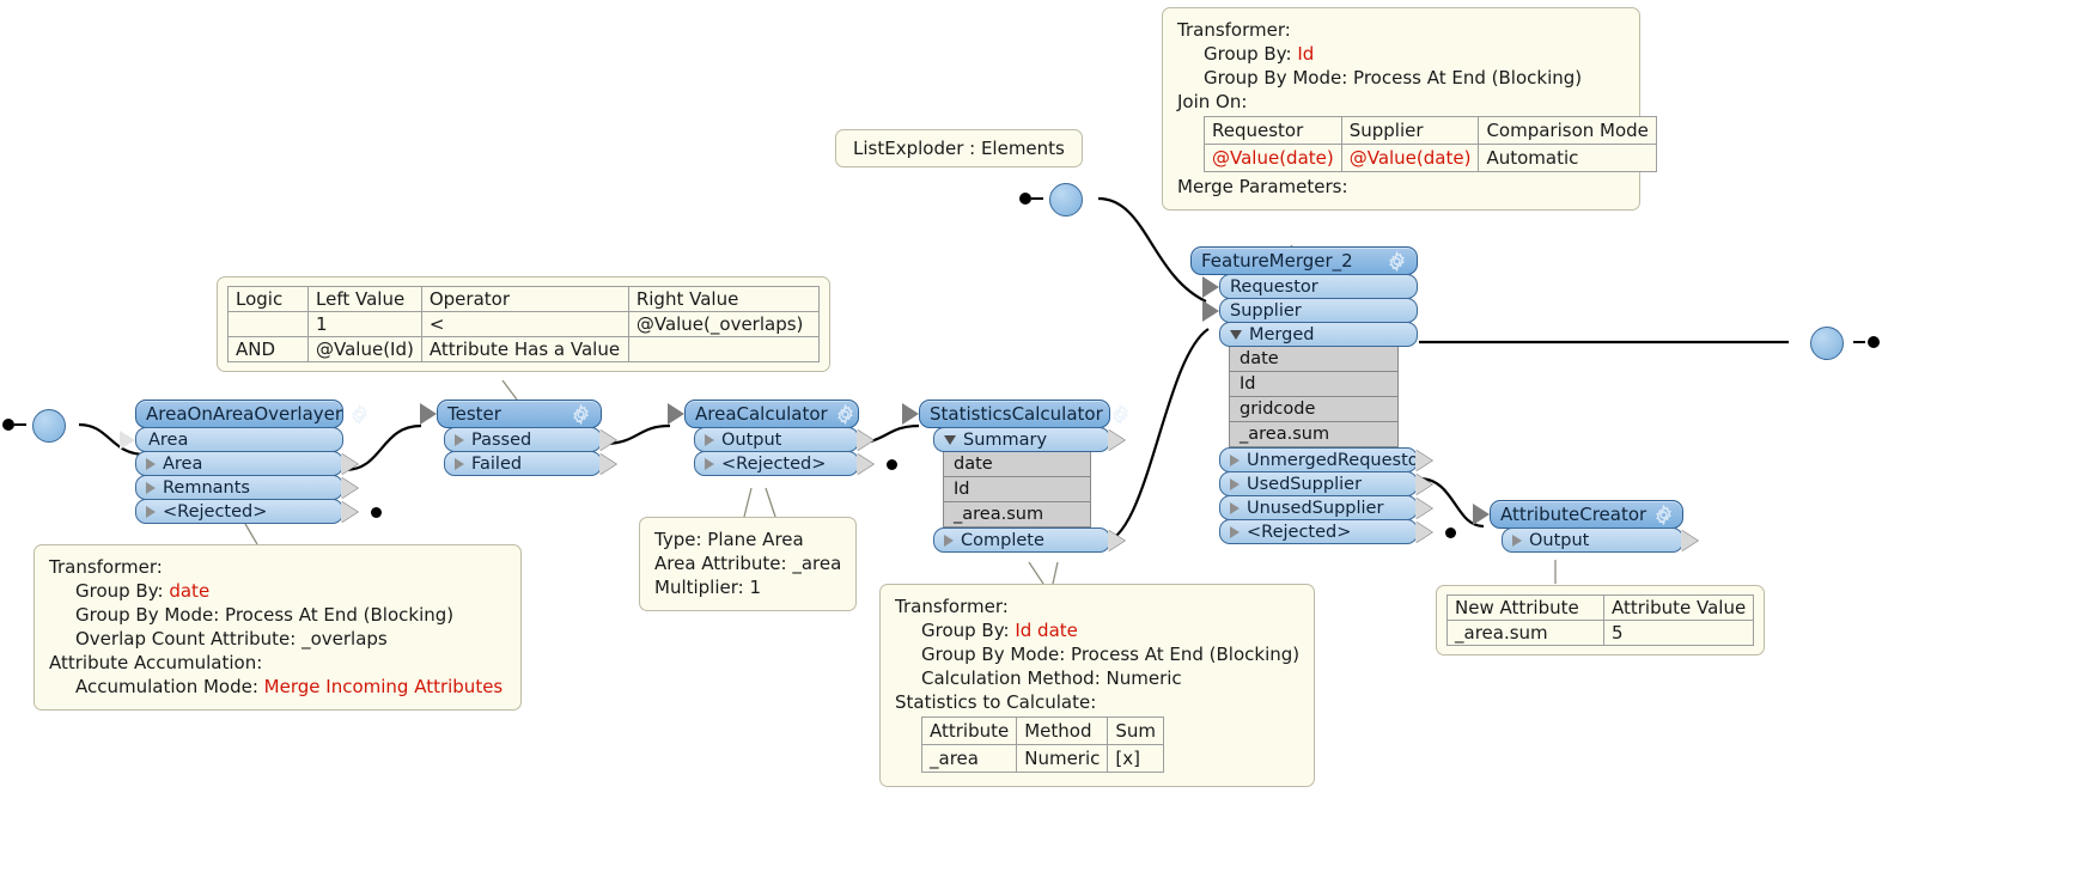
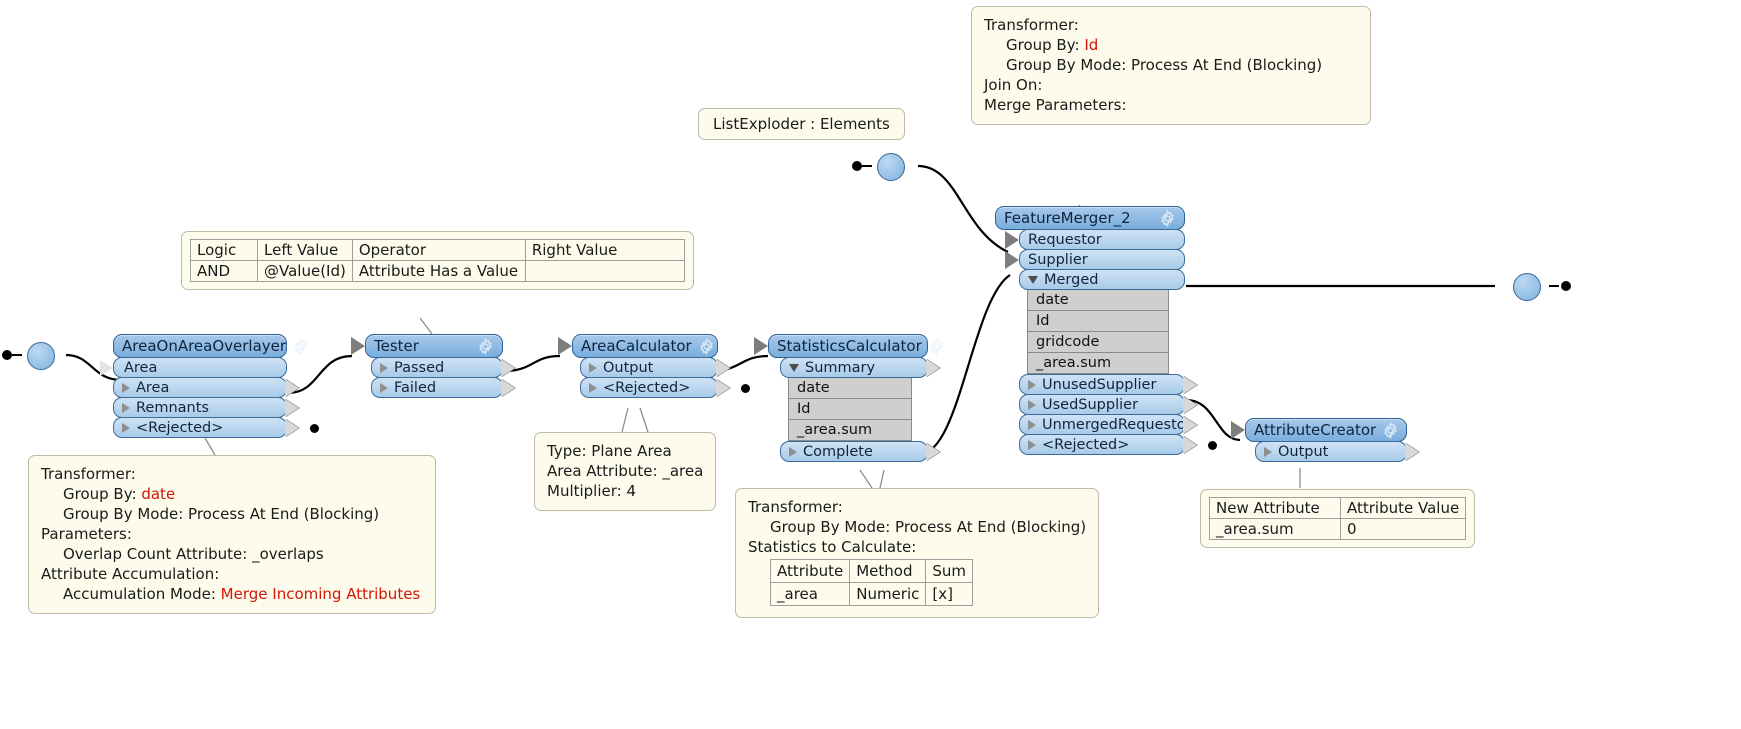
  ListExploder : Elements
  Logic	Left Value	Operator	Right Value
- 	1	<	@Value(_overlaps)
  AND	@Value(Id)	Attribute Has a Value
  AreaOnAreaOverlayer
  Area
  Area
  Remnants
  <Rejected>
  Tester
  Passed
  Failed
  AreaCalculator
  Output
  <Rejected>
  StatisticsCalculator
  Summary
  date
  Id
  _area.sum
  Complete
  FeatureMerger_2
  Requestor
  Supplier
  Merged
  date
  Id
  gridcode
  _area.sum
- UnmergedRequestor
+ UnusedSupplier
  UsedSupplier
- UnusedSupplier
+ UnmergedRequestor
  <Rejected>
  AttributeCreator
  Output
  Transformer:
  Group By: date
  Group By Mode: Process At End (Blocking)
+ Parameters:
  Overlap Count Attribute: _overlaps
  Attribute Accumulation:
  Accumulation Mode: Merge Incoming Attributes
  Type: Plane Area
  Area Attribute: _area
- Multiplier: 1
+ Multiplier: 4
  Transformer:
- Group By: Id date
  Group By Mode: Process At End (Blocking)
- Calculation Method: Numeric
  Statistics to Calculate:
  Attribute	Method	Sum
  _area	Numeric	[x]
  Transformer:
  Group By: Id
  Group By Mode: Process At End (Blocking)
  Join On:
- Requestor	Supplier	Comparison Mode
- @Value(date)	@Value(date)	Automatic
  Merge Parameters:
  New Attribute	Attribute Value
- _area.sum	5
+ _area.sum	0
